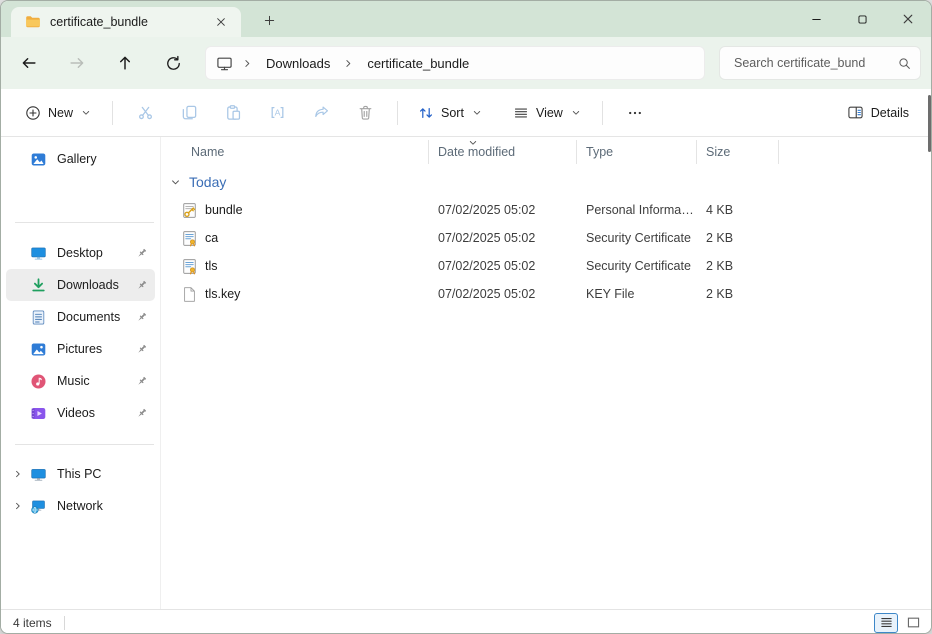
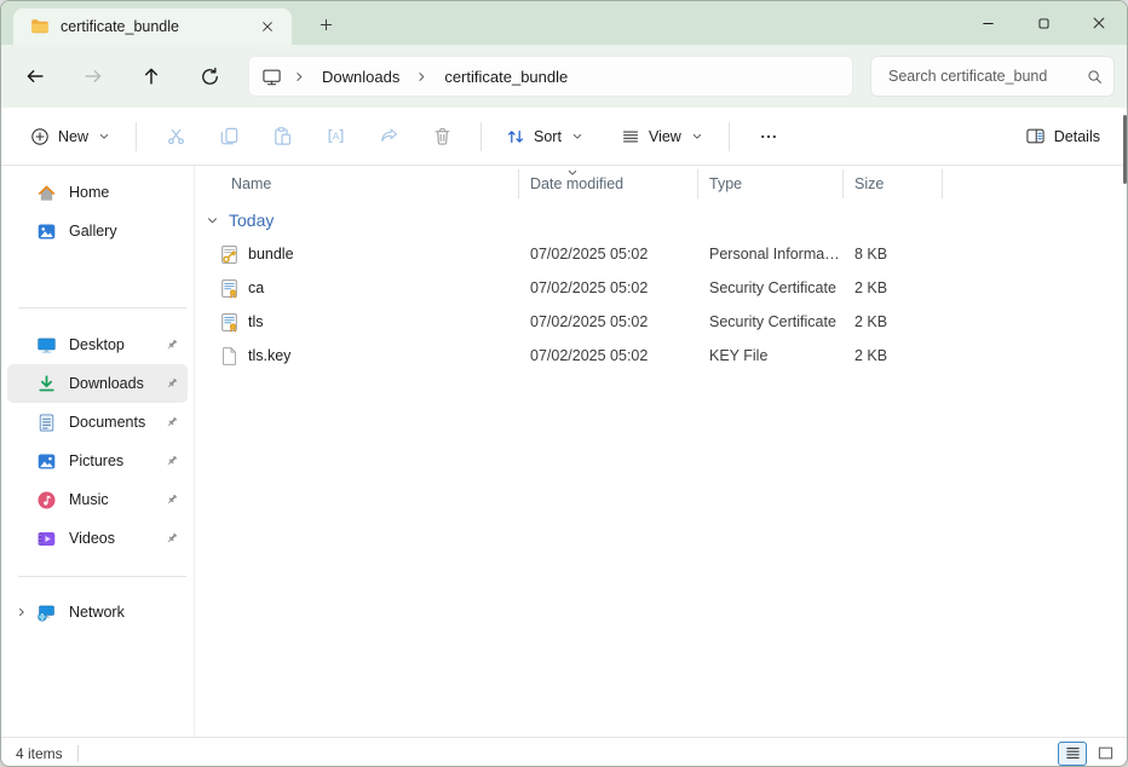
  certificate_bundle
  Downloads
  certificate_bundle
  Search certificate_bund
  New
  Sort
  View
  Details
+ Home
  Gallery
  Desktop
  Downloads
  Documents
  Pictures
  Music
  Videos
- This PC
  Network
  Name
  Date modified
  Type
  Size
  Today
  bundle
  07/02/2025 05:02
  Personal Informati..
- 4 KB
+ 8 KB
  ca
  07/02/2025 05:02
  Security Certificate
  2 KB
  tls
  07/02/2025 05:02
  Security Certificate
  2 KB
  tls.key
  07/02/2025 05:02
  KEY File
  2 KB
  4 items
